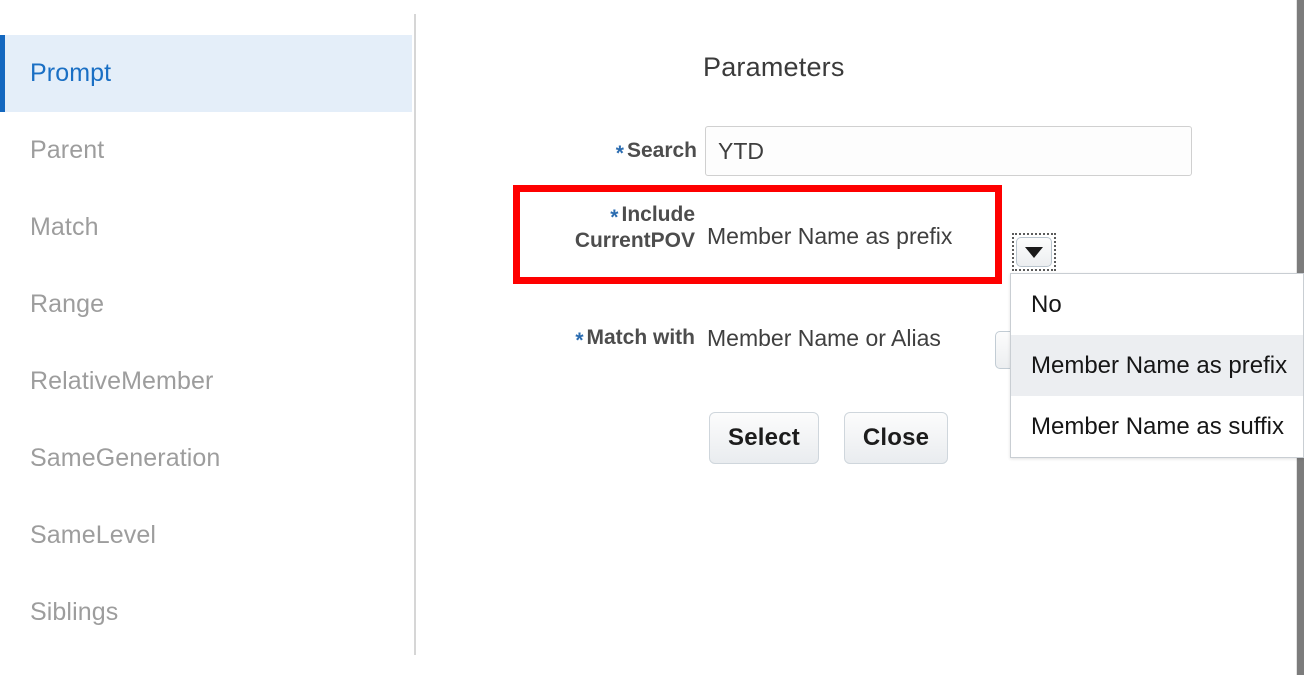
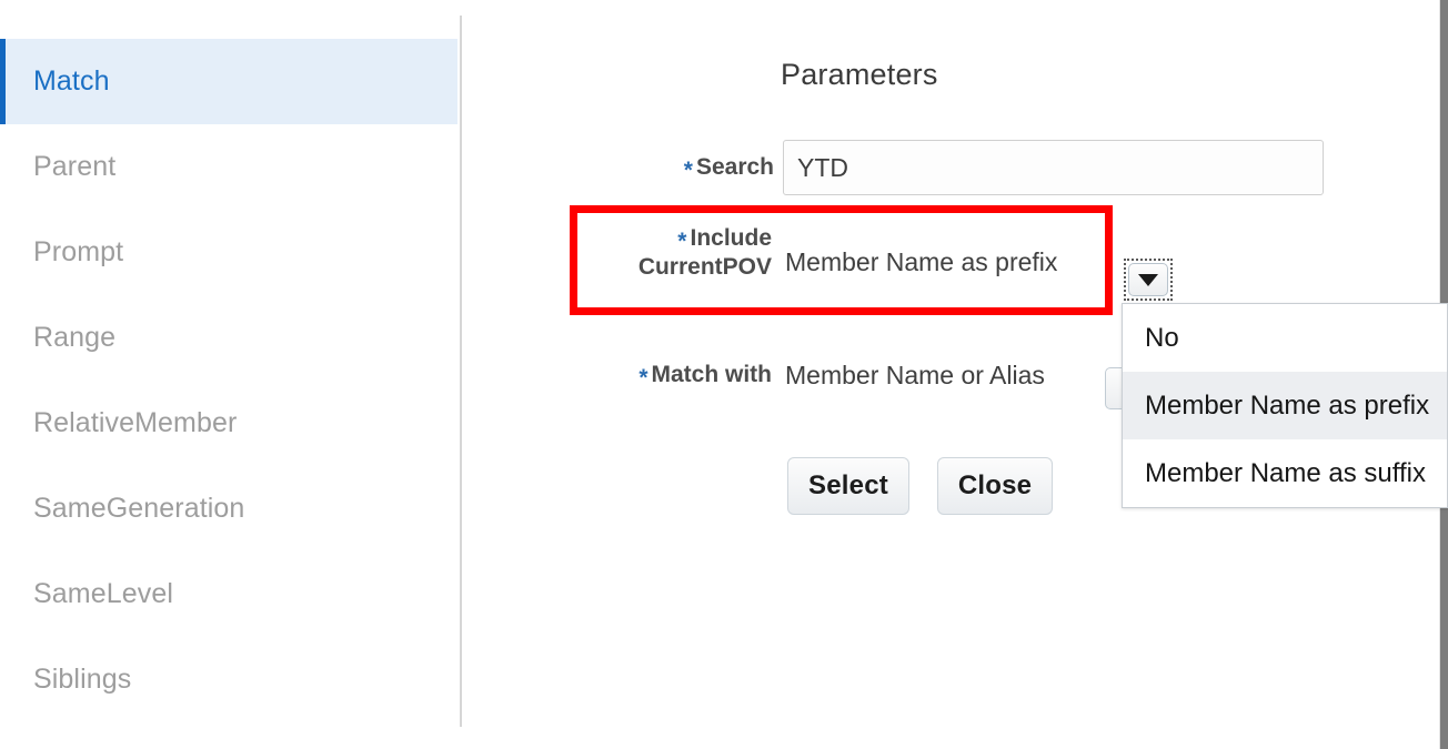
- Prompt
+ Match
  Parent
- Match
+ Prompt
  Range
  RelativeMember
  SameGeneration
  SameLevel
  Siblings
  Parameters
  * Search
  YTD
  * Include
  CurrentPOV
  Member Name as prefix
  * Match with
  Member Name or Alias
  Select
  Close
  No
  Member Name as prefix
  Member Name as suffix
